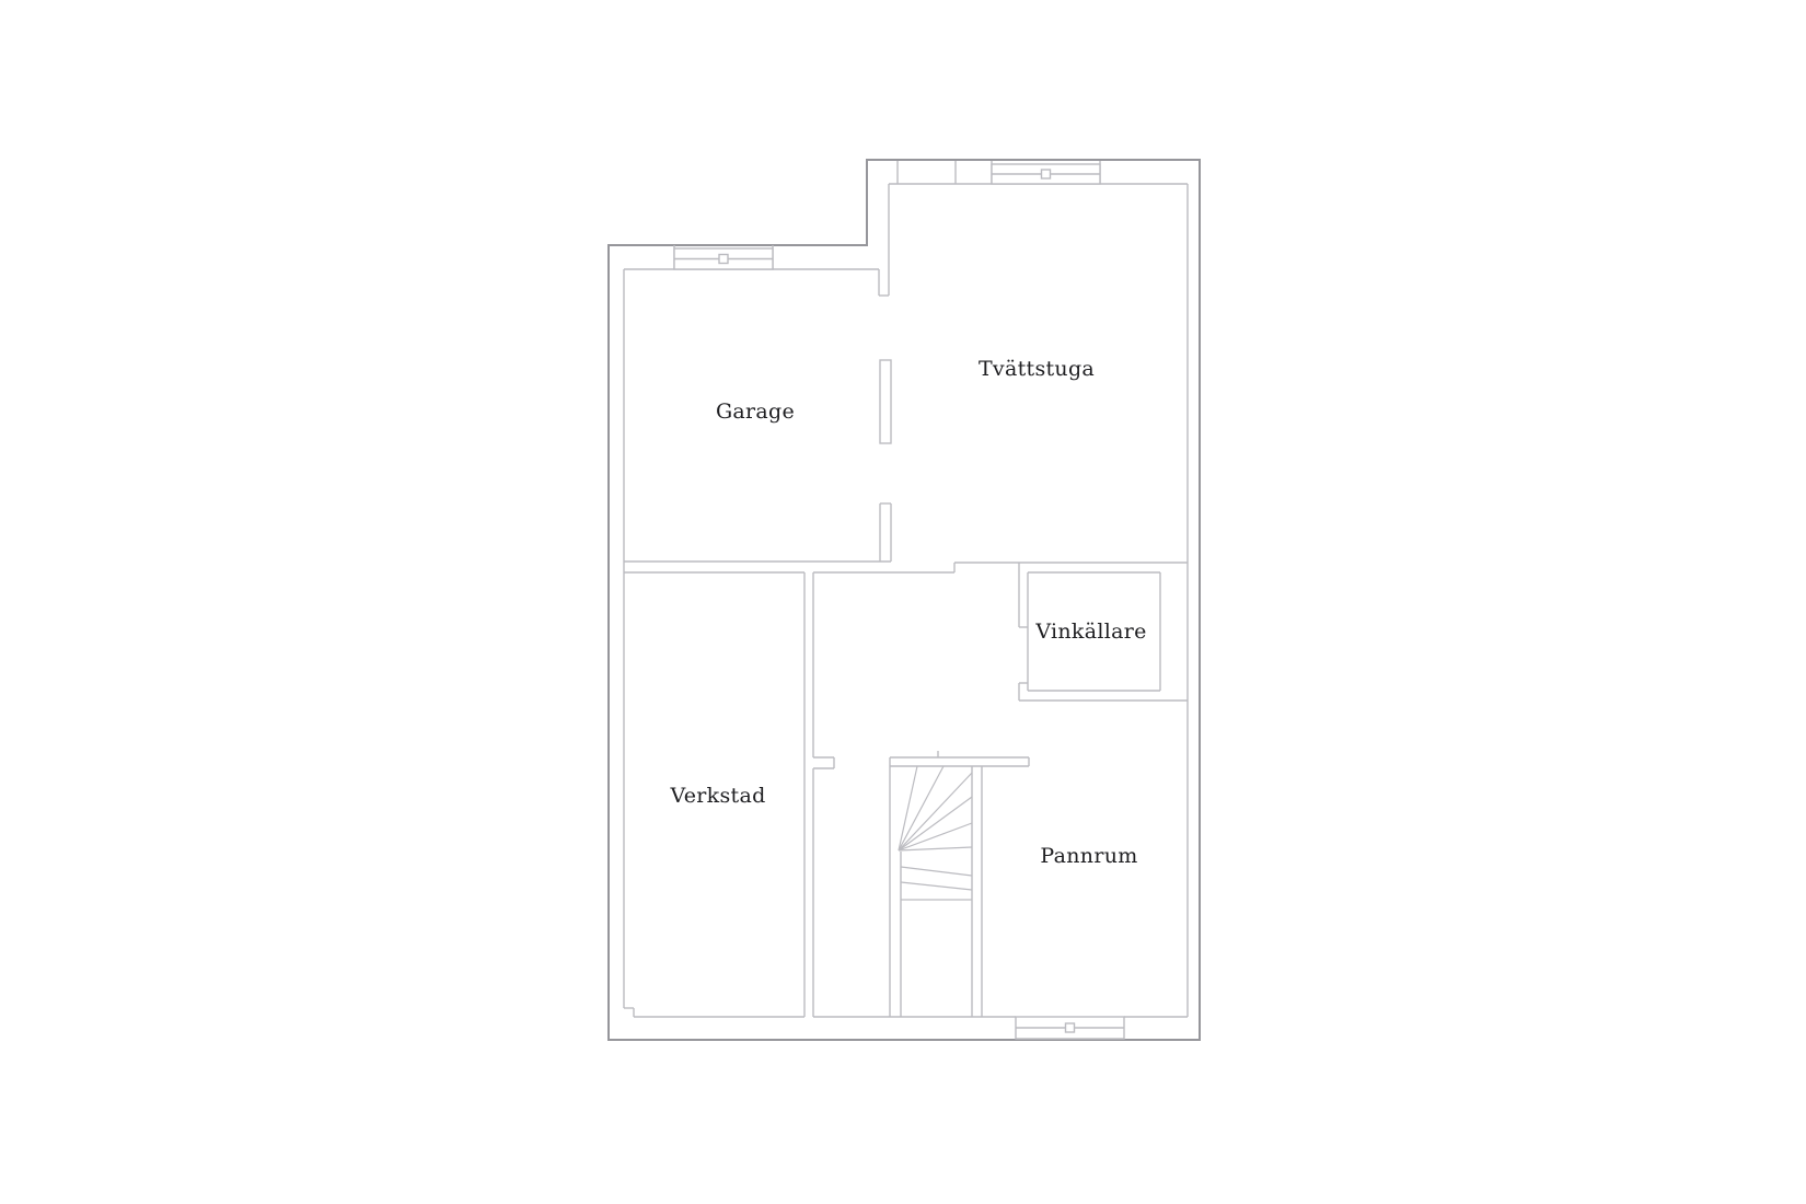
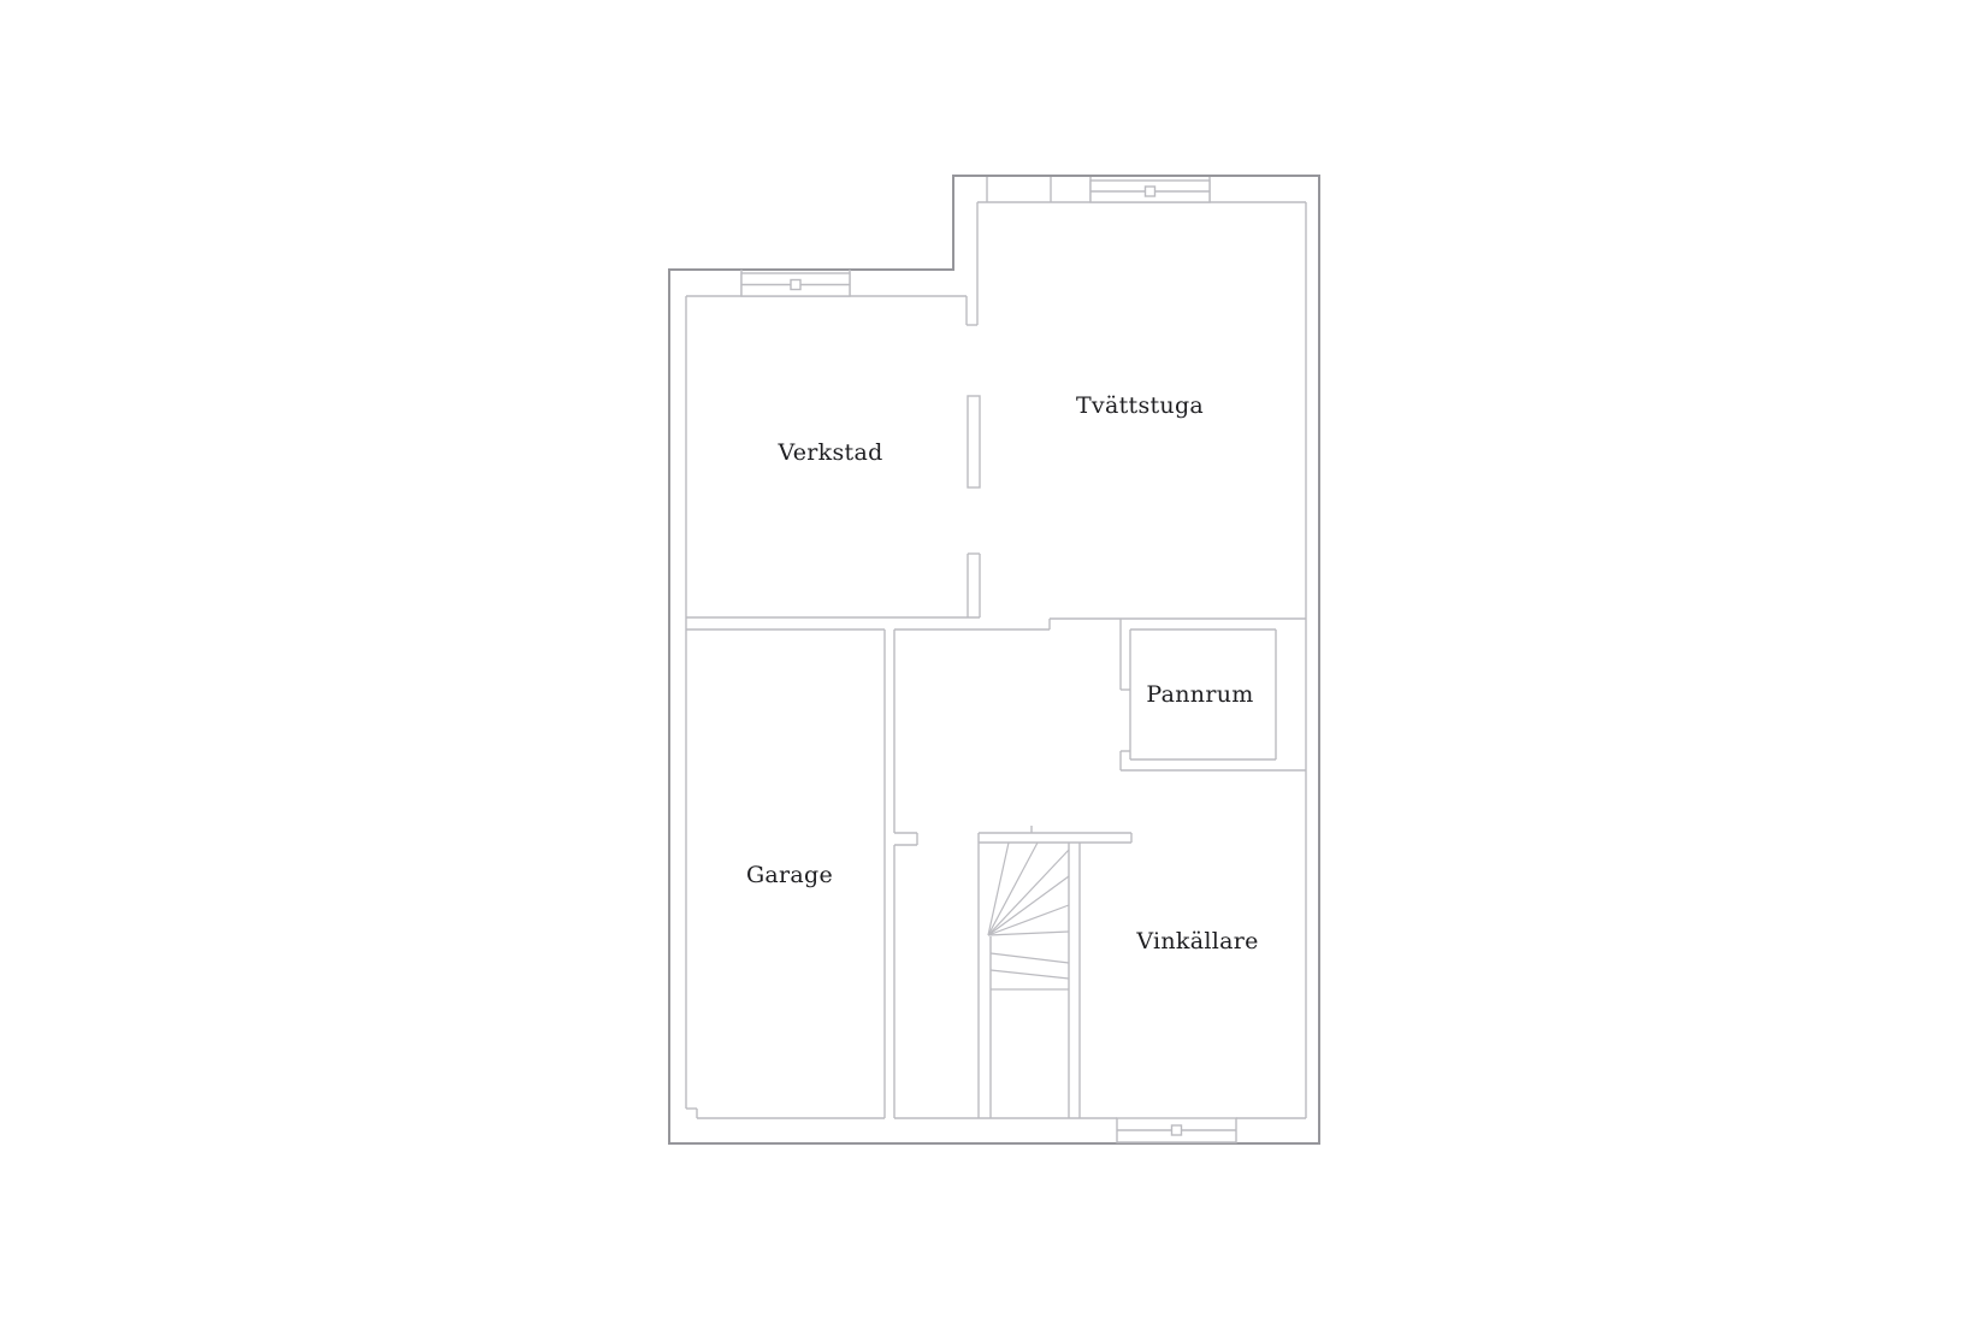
- Garage
+ Verkstad
  Tvättstuga
- Vinkällare
+ Pannrum
- Verkstad
+ Garage
- Pannrum
+ Vinkällare
